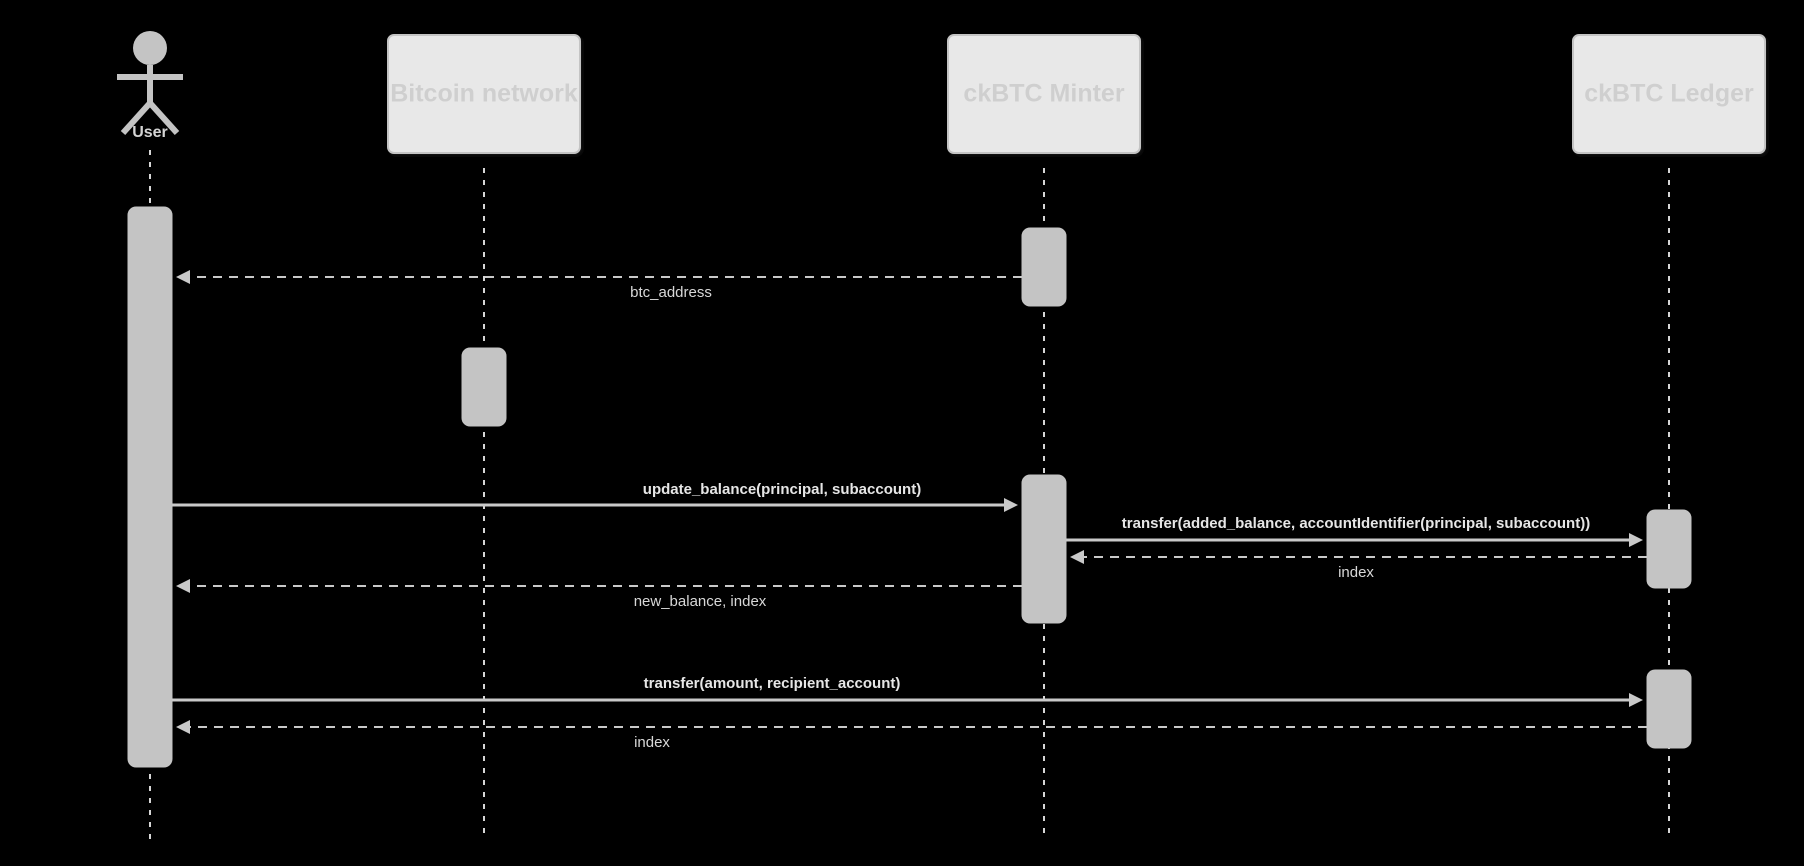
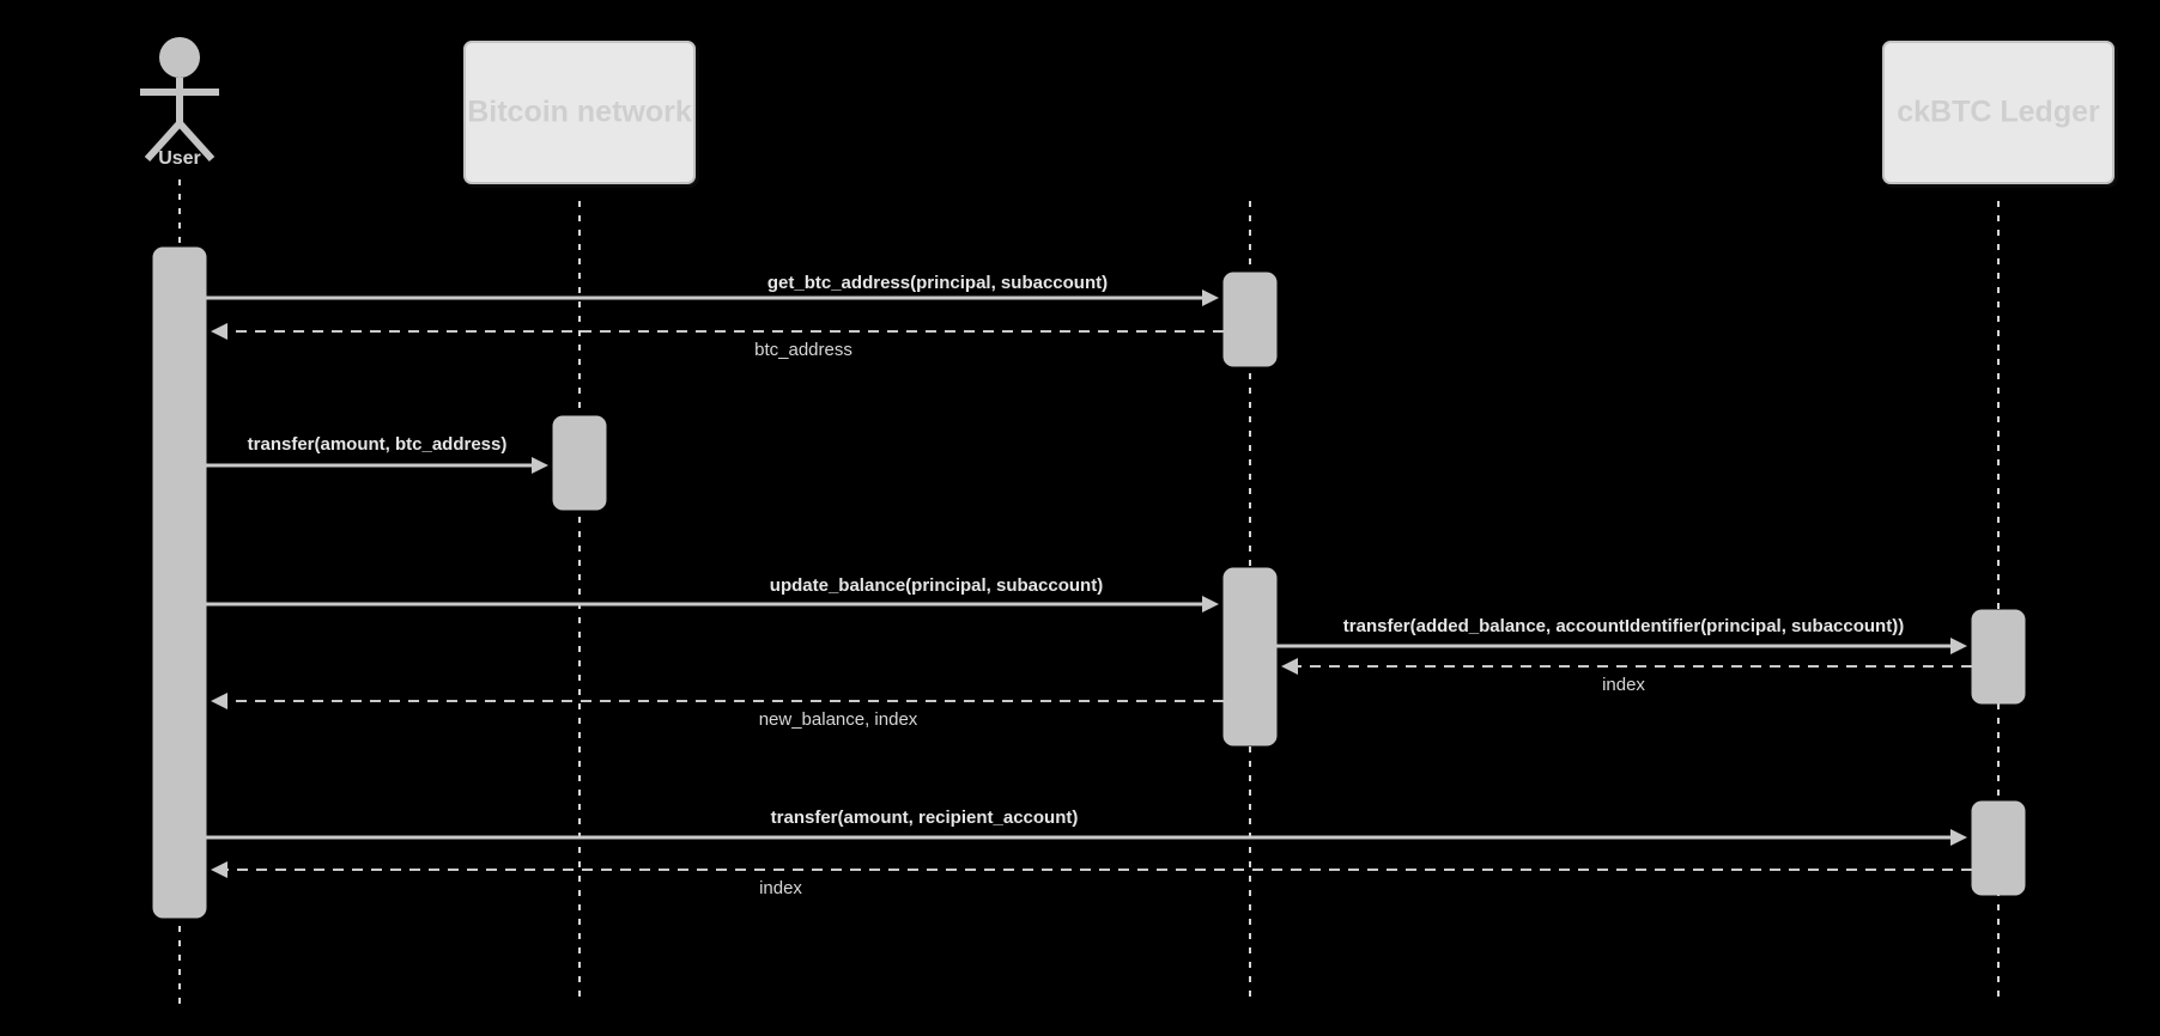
+ get_btc_address(principal, subaccount)
  btc_address
+ transfer(amount, btc_address)
  update_balance(principal, subaccount)
  transfer(added_balance, accountIdentifier(principal, subaccount))
  index
  new_balance, index
  transfer(amount, recipient_account)
  index
  User
  Bitcoin network
- ckBTC Minter
  ckBTC Ledger
